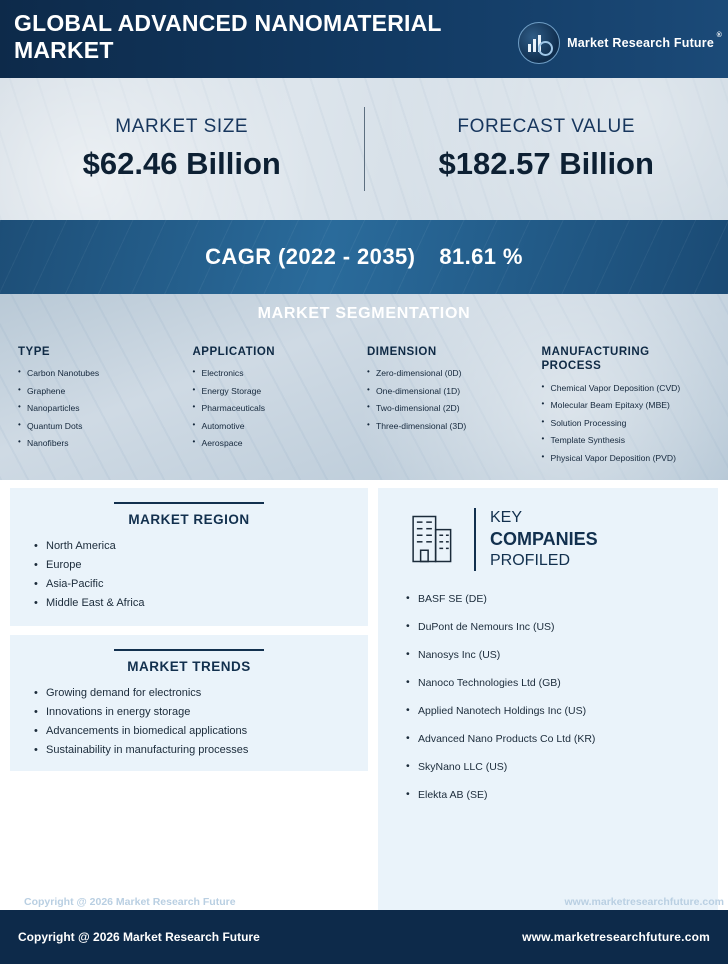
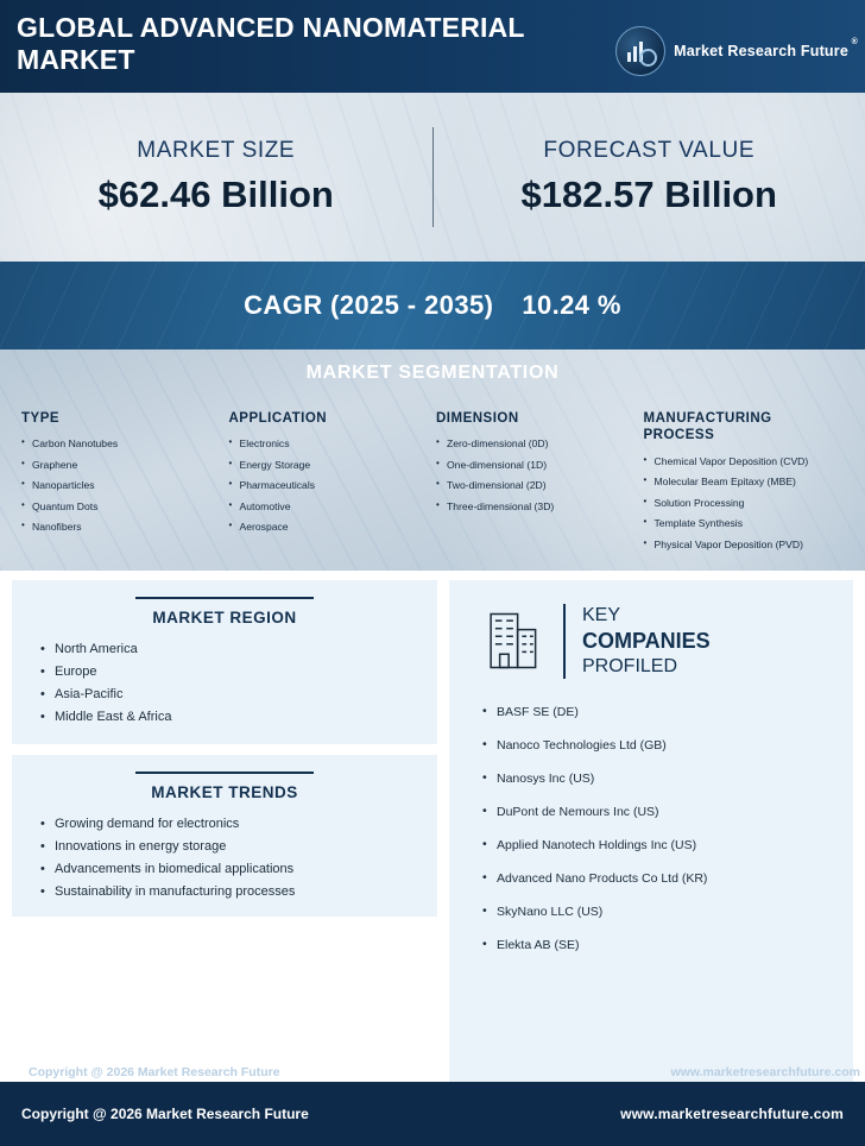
  GLOBAL ADVANCED NANOMATERIAL MARKET
  Market Research Future
  MARKET SIZE
  $62.46 Billion
  FORECAST VALUE
  $182.57 Billion
- CAGR (2022 - 2035)
+ CAGR (2025 - 2035)
- 81.61 %
+ 10.24 %
  MARKET SEGMENTATION
  TYPE
  Carbon Nanotubes
  Graphene
  Nanoparticles
  Quantum Dots
  Nanofibers
  APPLICATION
  Electronics
  Energy Storage
  Pharmaceuticals
  Automotive
  Aerospace
  DIMENSION
  Zero-dimensional (0D)
  One-dimensional (1D)
  Two-dimensional (2D)
  Three-dimensional (3D)
  MANUFACTURING PROCESS
  Chemical Vapor Deposition (CVD)
  Molecular Beam Epitaxy (MBE)
  Solution Processing
  Template Synthesis
  Physical Vapor Deposition (PVD)
  MARKET REGION
  North America
  Europe
  Asia-Pacific
  Middle East & Africa
  MARKET TRENDS
  Growing demand for electronics
  Innovations in energy storage
  Advancements in biomedical applications
  Sustainability in manufacturing processes
  KEY
  COMPANIES
  PROFILED
  BASF SE (DE)
- DuPont de Nemours Inc (US)
+ Nanoco Technologies Ltd (GB)
  Nanosys Inc (US)
- Nanoco Technologies Ltd (GB)
+ DuPont de Nemours Inc (US)
  Applied Nanotech Holdings Inc (US)
  Advanced Nano Products Co Ltd (KR)
  SkyNano LLC (US)
  Elekta AB (SE)
  Copyright @ 2026 Market Research Future
  www.marketresearchfuture.com
  Copyright @ 2026 Market Research Future
  www.marketresearchfuture.com
